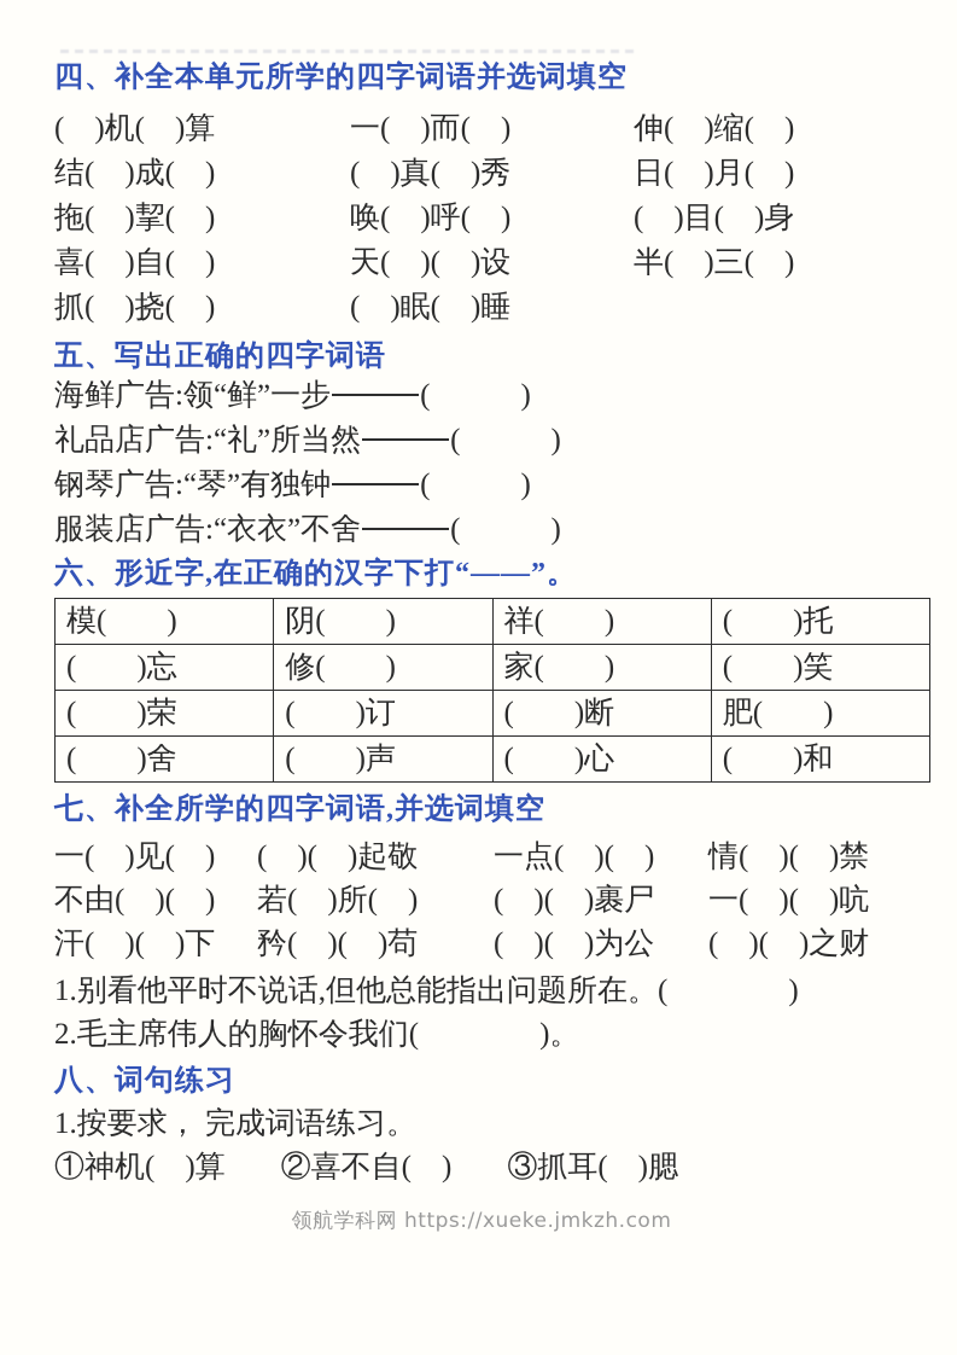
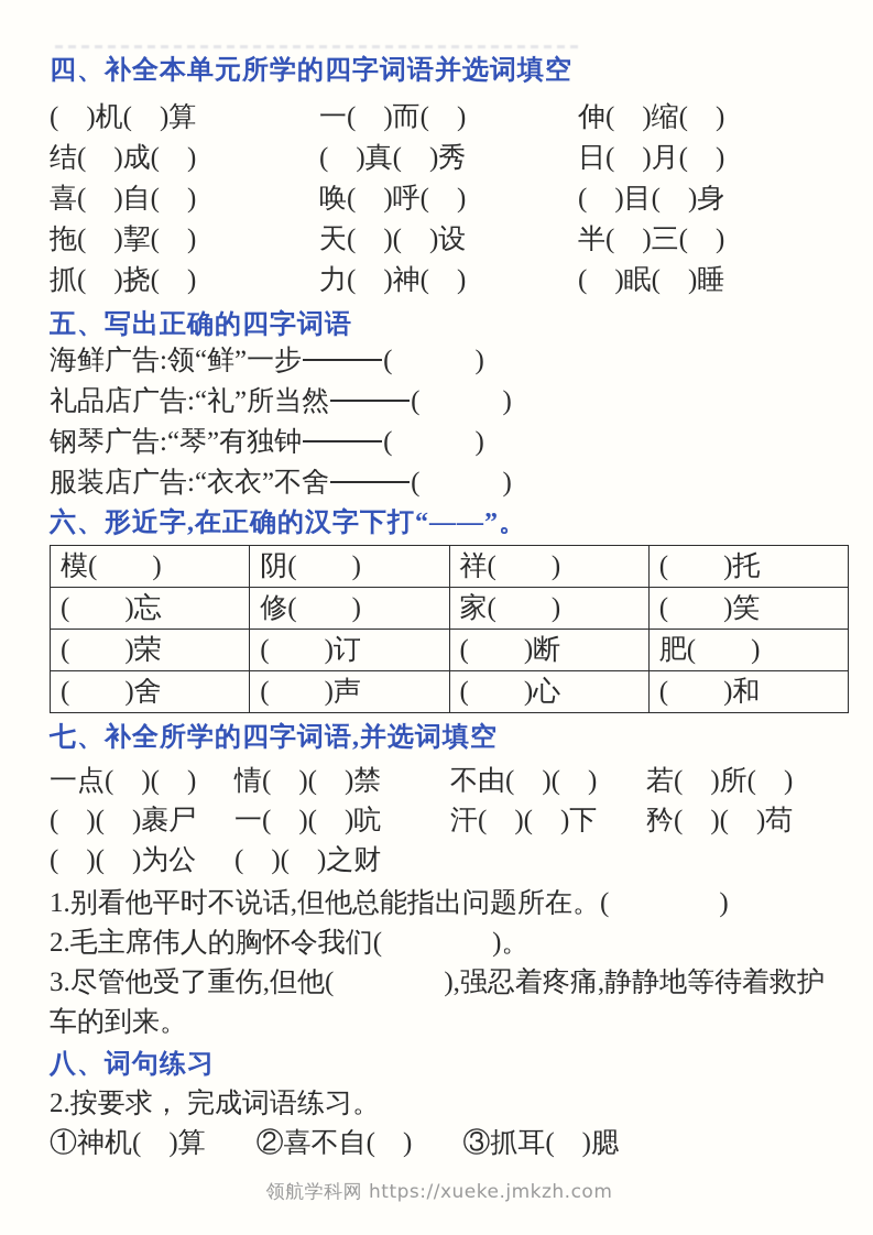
  四、补全本单元所学的四字词语并选词填空
  ( )机( )算
  一( )而( )
  伸( )缩( )
  结( )成( )
  ( )真( )秀
  日( )月( )
- 拖( )挈( )
+ 喜( )自( )
  唤( )呼( )
  ( )目( )身
- 喜( )自( )
+ 拖( )挈( )
  天( )( )设
  半( )三( )
  抓( )挠( )
+ 力( )神( )
  ( )眠( )睡
  五、写出正确的四字词语
  海鲜广告:领“鲜”一步 ( )
  礼品店广告:“礼”所当然 ( )
  钢琴广告:“琴”有独钟 ( )
  服装店广告:“衣衣”不舍 ( )
  六、形近字,在正确的汉字下打“——”。
  模( )	阴( )	祥( )	( )托
  ( )忘	修( )	家( )	( )笑
  ( )荣	( )订	( )断	肥( )
  ( )舍	( )声	( )心	( )和
  七、补全所学的四字词语,并选词填空
- 一( )见( )
- ( )( )起敬
  一点( )( )
  情( )( )禁
  不由( )( )
  若( )所( )
  ( )( )裹尸
  一( )( )吭
  汗( )( )下
  矜( )( )苟
  ( )( )为公
  ( )( )之财
  1.别看他平时不说话,但他总能指出问题所在。( )
  2.毛主席伟人的胸怀令我们( )。
+ 3.尽管他受了重伤,但他( ),强忍着疼痛,静静地等待着救护车的到来。
  八、词句练习
- 1.按要求， 完成词语练习。
+ 2.按要求， 完成词语练习。
  ①神机( )算
  ②喜不自( )
  ③抓耳( )腮
  领航学科网 https://xueke.jmkzh.com
